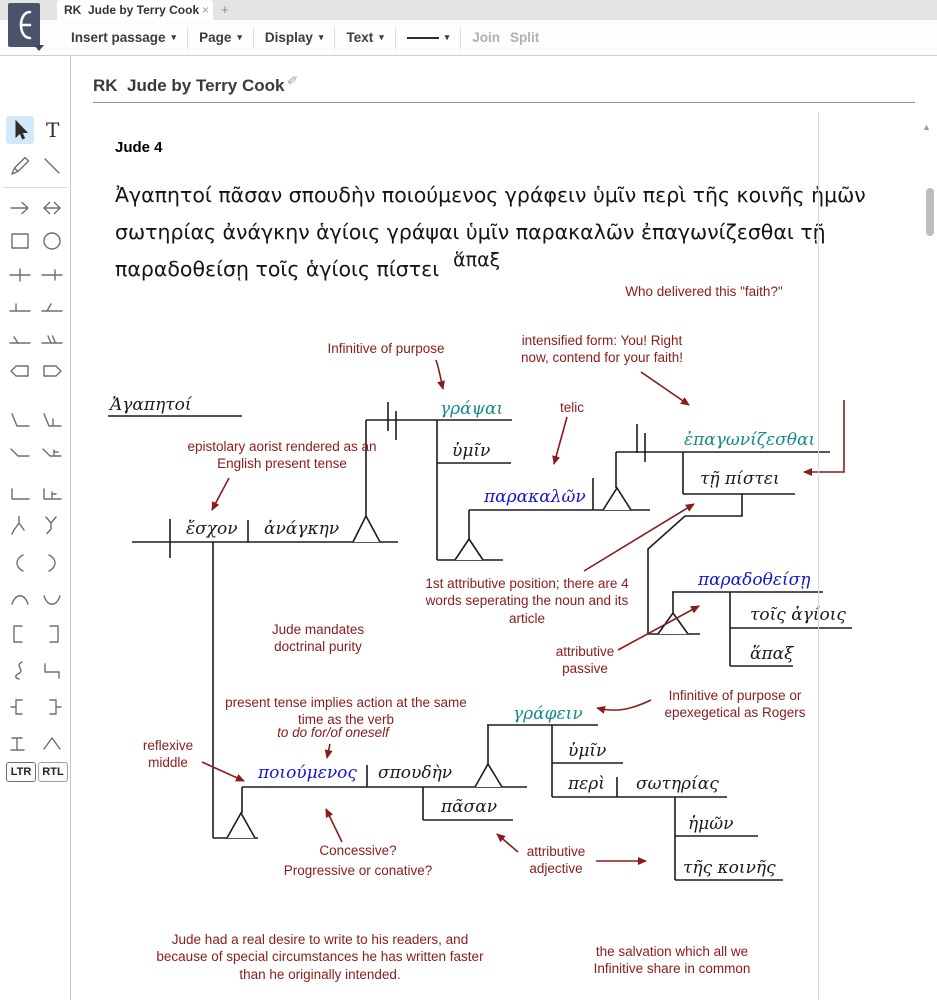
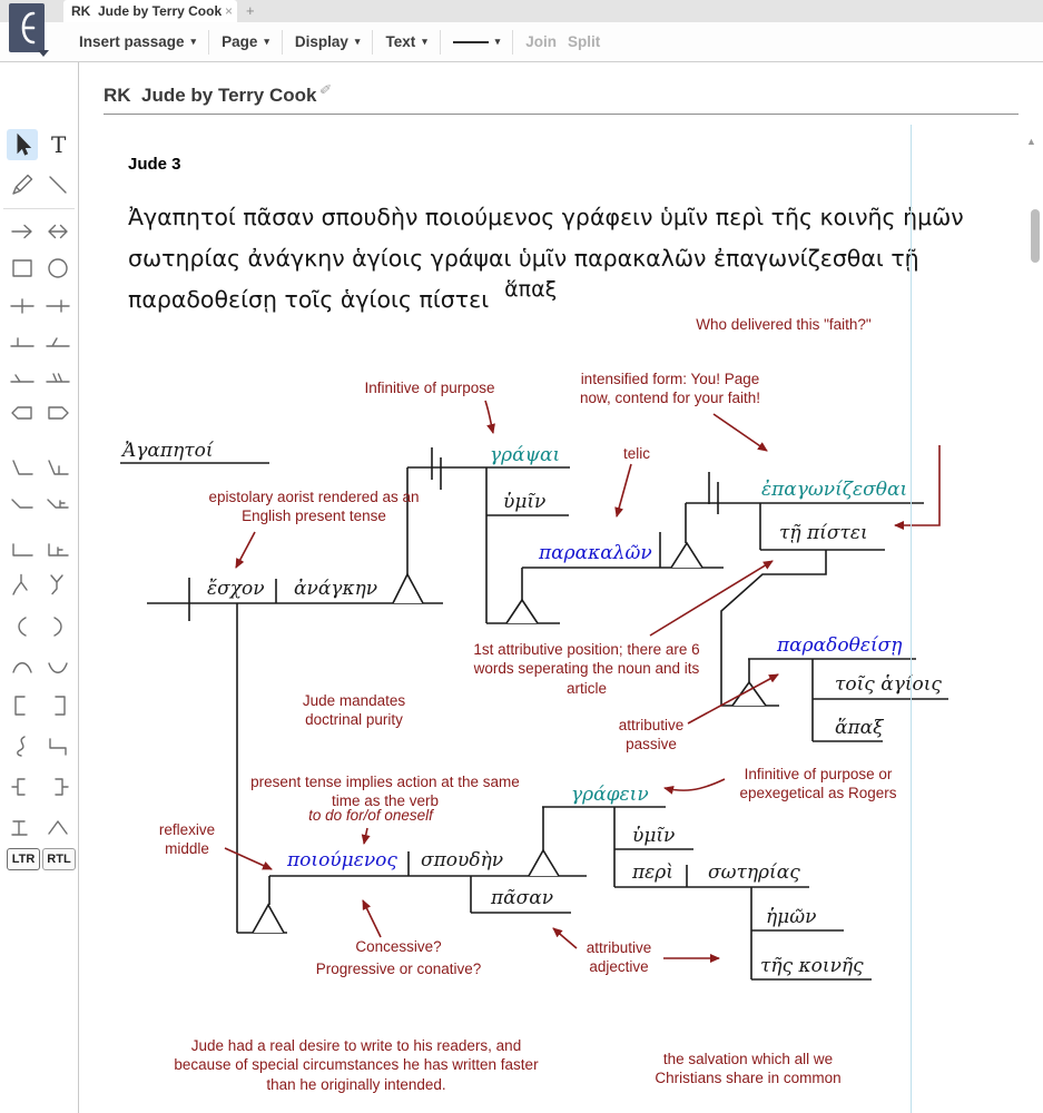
  RK Jude by Terry Cook
  ×
  +
  Insert passage
  ▾
  Page
  ▾
  Display
  ▾
  Text
  ▾
  ▾
  Join
  Split
  T
  LTR
  RTL
  RK Jude by Terry Cook
- Jude 4
+ Jude 3
  Ἀγαπητοί πᾶσαν σπουδὴν ποιούμενος γράφειν ὑμῖν περὶ τῆς κοινῆςμῶν
  σωτηρίας ἀνάγκην ἁγίοις γράψαι ὑμῖν παρακαλῶν ἐπαγωνίζεσθαι τῇ
  παραδοθείσῃ τοῖς ἁγίοις πίστει ἅπαξ
  Ἀγαπητοί
  ἔσχον
  ἀνάγκην
  γράψαι
  ὑμῖν
  παρακαλῶν
  ἐπαγωνίζεσθαι
  τῇ πίστει
  παραδοθείσῃ
  τοῖς ἁγίοις
  ἅπαξ
  ποιούμενος
  σπουδὴν
  πᾶσαν
  γράφειν
  ὑμῖν
  περὶ
  σωτηρίας
  ἡμῶν
  τῆς κοινῆς
  Who delivered this "faith?"
  Infinitive of purpose
- intensified form: You! Right now, contend for your faith!
+ intensified form: You! Page now, contend for your faith!
  telic
  epistolary aorist rendered as an English present tense
- 1st attributive position; there are 4 words seperating the noun and its article
+ 1st attributive position; there are 6 words seperating the noun and its article
  Jude mandates doctrinal purity
  attributive passive
  Infinitive of purpose or epexegetical as Rogers
  present tense implies action at the same time as the verb
  to do for/of oneself
  reflexive middle
  Concessive?
  Progressive or conative?
  attributive adjective
  Jude had a real desire to write to his readers, and because of special circumstances he has written faster than he originally intended.
- the salvation which all we Infinitive share in common
+ the salvation which all we Christians share in common
  ▲
